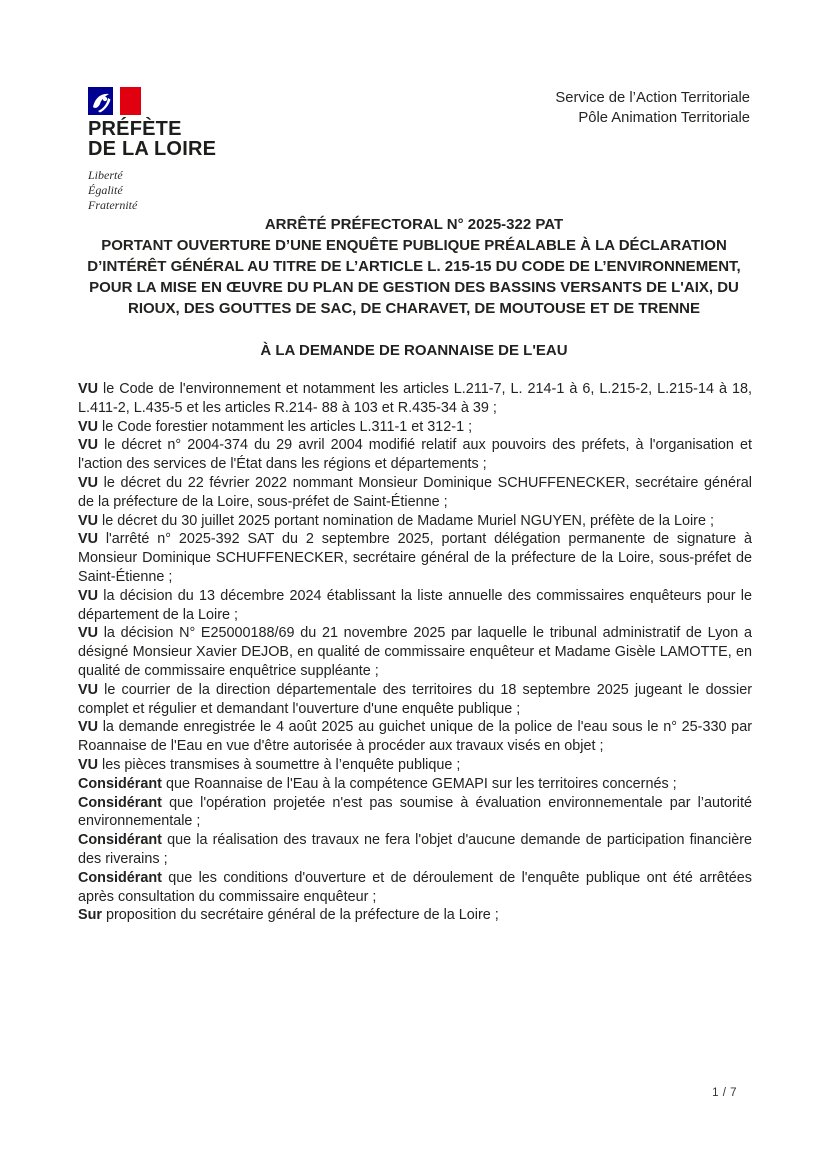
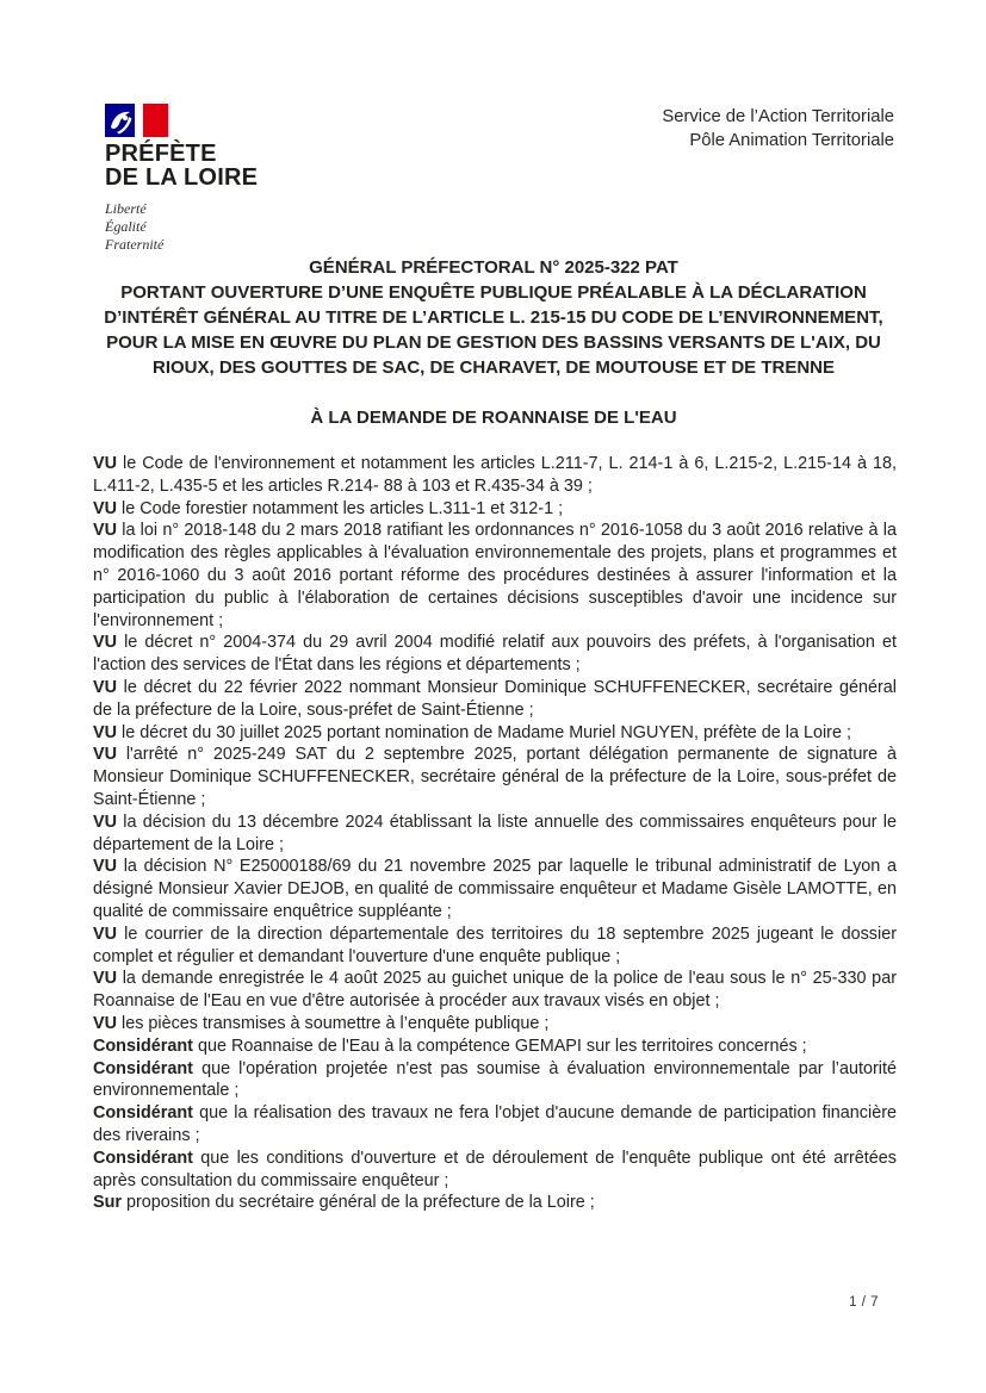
  PRÉFÈTE
  DE LA LOIRE
  Liberté
  Égalité
  Fraternité
  Service de l’Action Territoriale
  Pôle Animation Territoriale
- ARRÊTÉ PRÉFECTORAL N° 2025-322 PAT
+ GÉNÉRAL PRÉFECTORAL N° 2025-322 PAT
  PORTANT OUVERTURE D’UNE ENQUÊTE PUBLIQUE PRÉALABLE À LA DÉCLARATION D’INTÉRÊT GÉNÉRAL AU TITRE DE L’ARTICLE L. 215-15 DU CODE DE L’ENVIRONNEMENT, POUR LA MISE EN ŒUVRE DU PLAN DE GESTION DES BASSINS VERSANTS DE L'AIX, DU RIOUX, DES GOUTTES DE SAC, DE CHARAVET, DE MOUTOUSE ET DE TRENNE
  À LA DEMANDE DE ROANNAISE DE L'EAU
  VU le Code de l'environnement et notamment les articles L.211-7, L. 214-1 à 6, L.215-2, L.215-14 à 18, L.411-2, L.435-5 et les articles R.214- 88 à 103 et R.435-34 à 39 ;
  VU le Code forestier notamment les articles L.311-1 et 312-1 ;
+ VU la loi n° 2018-148 du 2 mars 2018 ratifiant les ordonnances n° 2016-1058 du 3 août 2016 relative à la modification des règles applicables à l'évaluation environnementale des projets, plans et programmes et n° 2016-1060 du 3 août 2016 portant réforme des procédures destinées à assurer l'information et la participation du public à l'élaboration de certaines décisions susceptibles d'avoir une incidence sur l'environnement ;
  VU le décret n° 2004-374 du 29 avril 2004 modifié relatif aux pouvoirs des préfets, à l'organisation et l'action des services de l'État dans les régions et départements ;
  VU le décret du 22 février 2022 nommant Monsieur Dominique SCHUFFENECKER, secrétaire général de la préfecture de la Loire, sous-préfet de Saint-Étienne ;
  VU le décret du 30 juillet 2025 portant nomination de Madame Muriel NGUYEN, préfète de la Loire ;
- VU l'arrêté n° 2025-392 SAT du 2 septembre 2025, portant délégation permanente de signature à Monsieur Dominique SCHUFFENECKER, secrétaire général de la préfecture de la Loire, sous-préfet de Saint-Étienne ;
+ VU l'arrêté n° 2025-249 SAT du 2 septembre 2025, portant délégation permanente de signature à Monsieur Dominique SCHUFFENECKER, secrétaire général de la préfecture de la Loire, sous-préfet de Saint-Étienne ;
  VU la décision du 13 décembre 2024 établissant la liste annuelle des commissaires enquêteurs pour le département de la Loire ;
  VU la décision N° E25000188/69 du 21 novembre 2025 par laquelle le tribunal administratif de Lyon a désigné Monsieur Xavier DEJOB, en qualité de commissaire enquêteur et Madame Gisèle LAMOTTE, en qualité de commissaire enquêtrice suppléante ;
  VU le courrier de la direction départementale des territoires du 18 septembre 2025 jugeant le dossier complet et régulier et demandant l'ouverture d'une enquête publique ;
  VU la demande enregistrée le 4 août 2025 au guichet unique de la police de l'eau sous le n° 25-330 par Roannaise de l'Eau en vue d'être autorisée à procéder aux travaux visés en objet ;
  VU les pièces transmises à soumettre à l’enquête publique ;
  Considérant que Roannaise de l'Eau à la compétence GEMAPI sur les territoires concernés ;
  Considérant que l'opération projetée n'est pas soumise à évaluation environnementale par l’autorité environnementale ;
  Considérant que la réalisation des travaux ne fera l'objet d'aucune demande de participation financière des riverains ;
  Considérant que les conditions d'ouverture et de déroulement de l'enquête publique ont été arrêtées après consultation du commissaire enquêteur ;
  Sur proposition du secrétaire général de la préfecture de la Loire ;
  1 / 7
